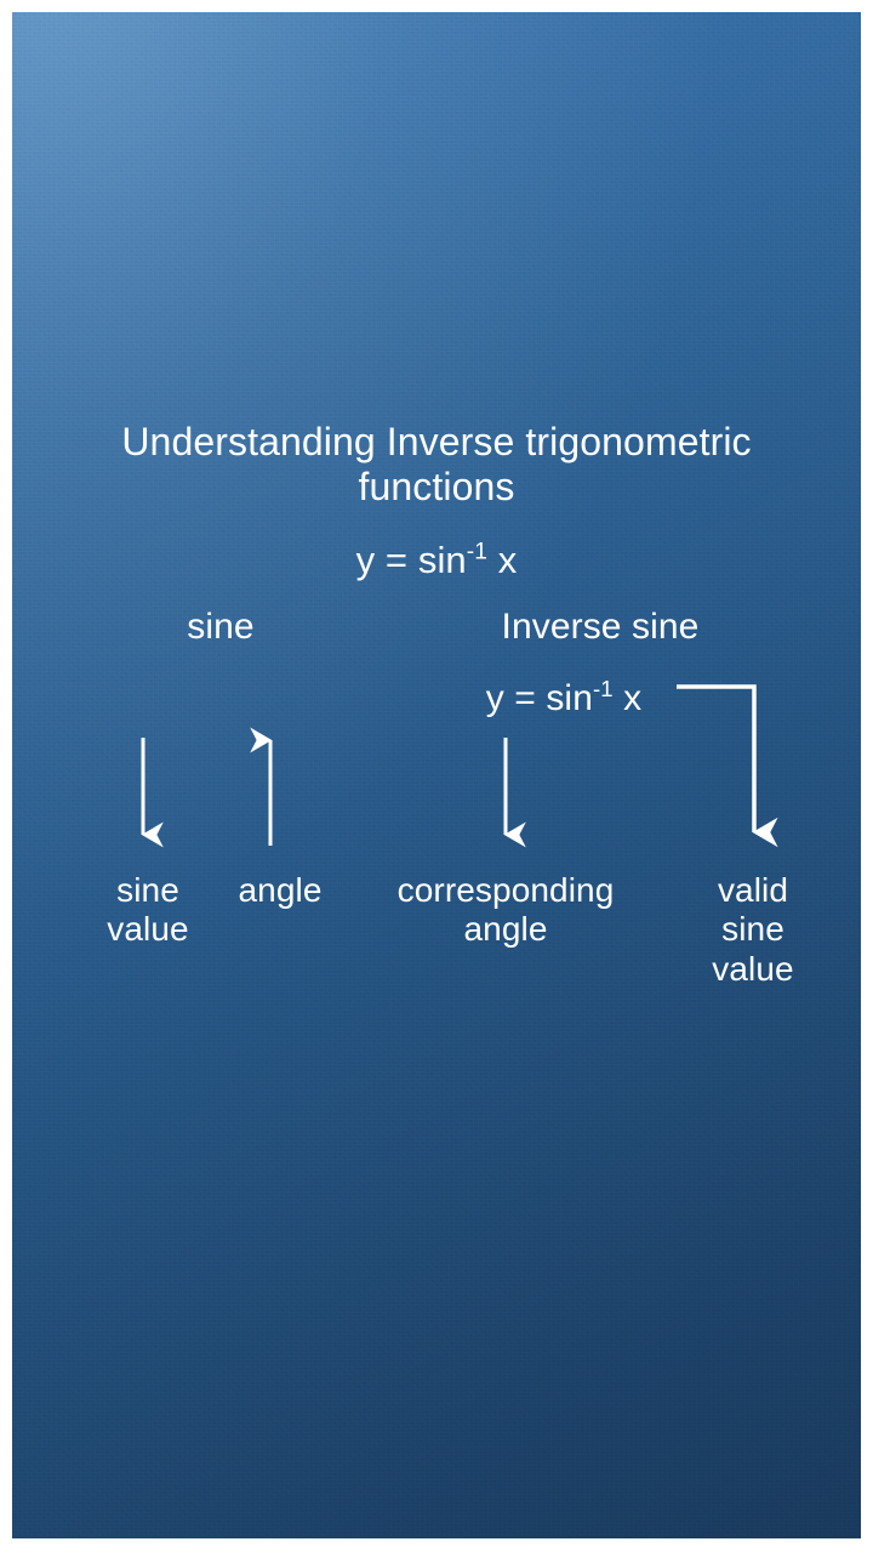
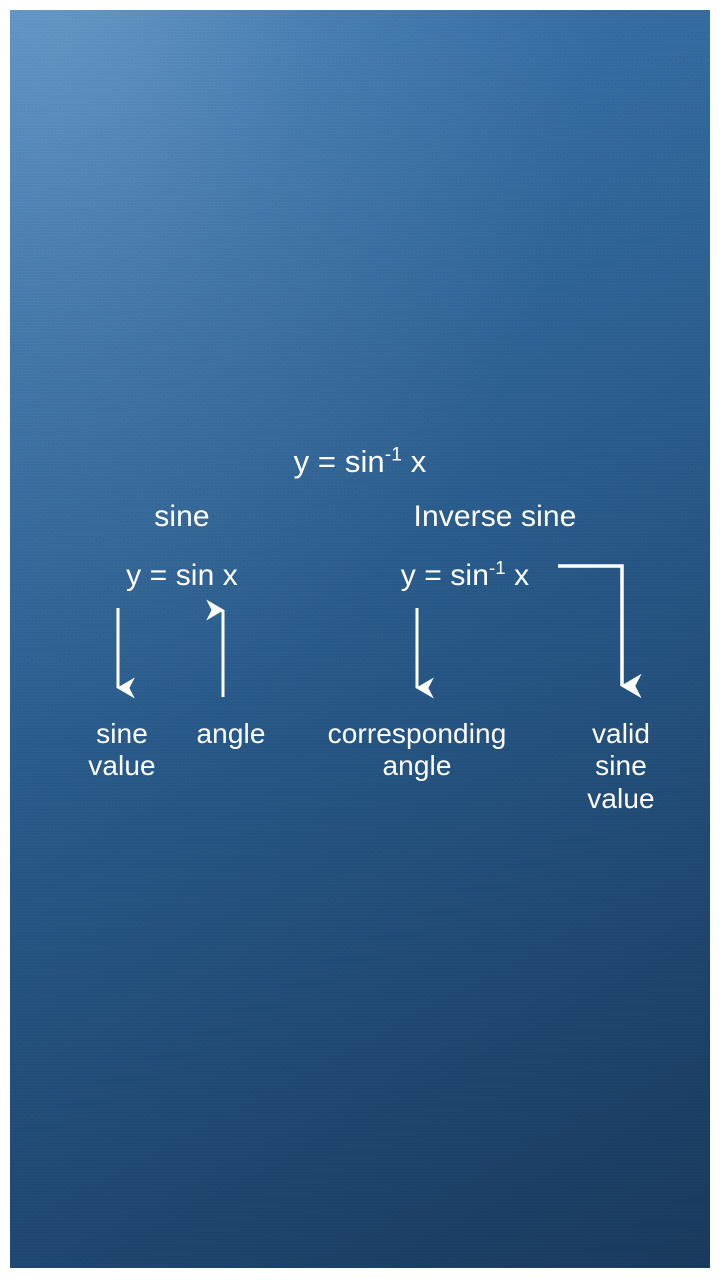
- Understanding Inverse trigonometric functions
  y = sin-1 x
  sine
  Inverse sine
+ y = sin x
  y = sin-1 x
  sine
  value
  angle
  corresponding
  angle
  valid
  sine
  value
